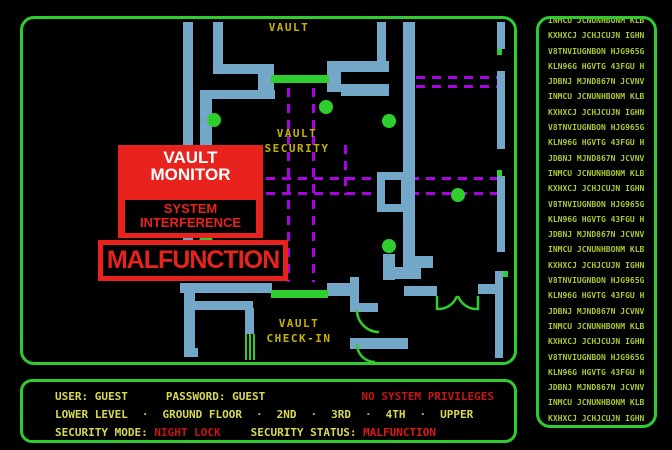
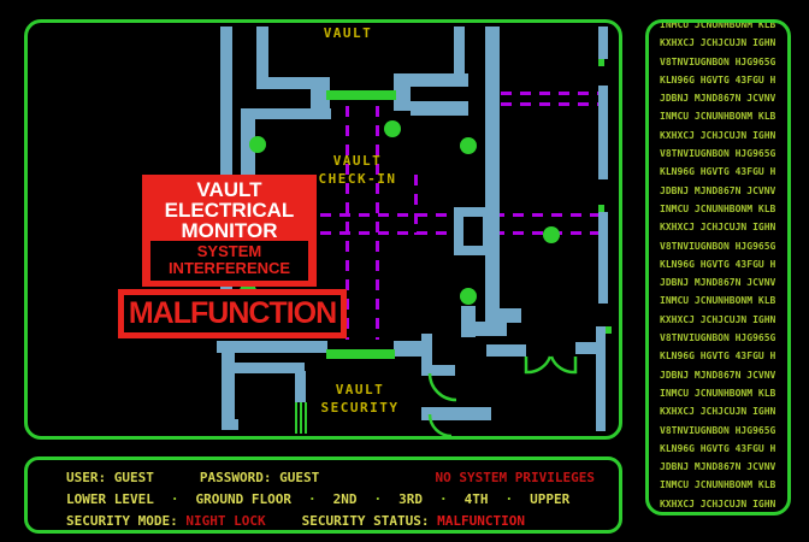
  VAULT
  VAULT
- SECURITY
+ CHECK-IN
  VAULT
- CHECK-IN
+ SECURITY
  VAULT
+ ELECTRICAL
  MONITOR
  SYSTEM
  INTERFERENCE
  MALFUNCTION
  USER:
  GUEST
  PASSWORD:
  GUEST
  NO SYSTEM PRIVILEGES
  LOWER LEVEL
  ·
  GROUND FLOOR
  ·
  2ND
  ·
  3RD
  ·
  4TH
  ·
  UPPER
  SECURITY MODE:
  NIGHT LOCK
  SECURITY STATUS:
  MALFUNCTION
  INMCU JCNUNHBONM KLB
  KXHXCJ JCHJCUJN IGHN
  V8TNVIUGNBON HJG965G
  KLN96G HGVTG 43FGU H
  JDBNJ MJND867N JCVNV
  INMCU JCNUNHBONM KLB
  KXHXCJ JCHJCUJN IGHN
  V8TNVIUGNBON HJG965G
  KLN96G HGVTG 43FGU H
  JDBNJ MJND867N JCVNV
  INMCU JCNUNHBONM KLB
  KXHXCJ JCHJCUJN IGHN
  V8TNVIUGNBON HJG965G
  KLN96G HGVTG 43FGU H
  JDBNJ MJND867N JCVNV
  INMCU JCNUNHBONM KLB
  KXHXCJ JCHJCUJN IGHN
  V8TNVIUGNBON HJG965G
  KLN96G HGVTG 43FGU H
  JDBNJ MJND867N JCVNV
  INMCU JCNUNHBONM KLB
  KXHXCJ JCHJCUJN IGHN
  V8TNVIUGNBON HJG965G
  KLN96G HGVTG 43FGU H
  JDBNJ MJND867N JCVNV
  INMCU JCNUNHBONM KLB
  KXHXCJ JCHJCUJN IGHN
